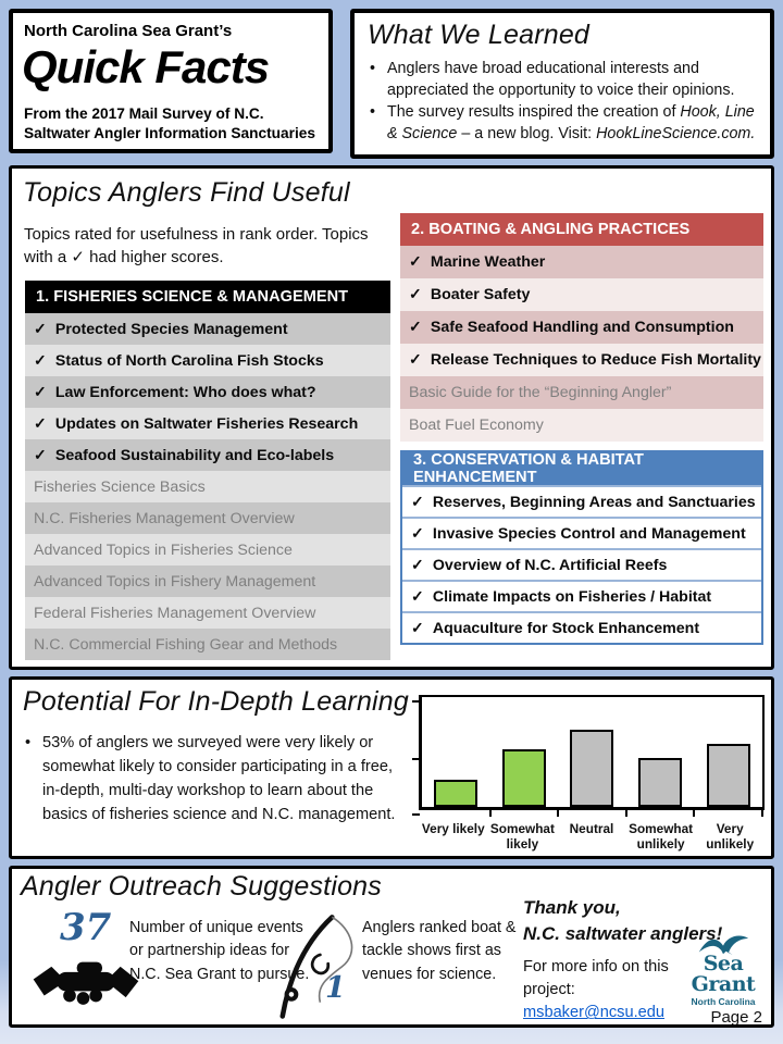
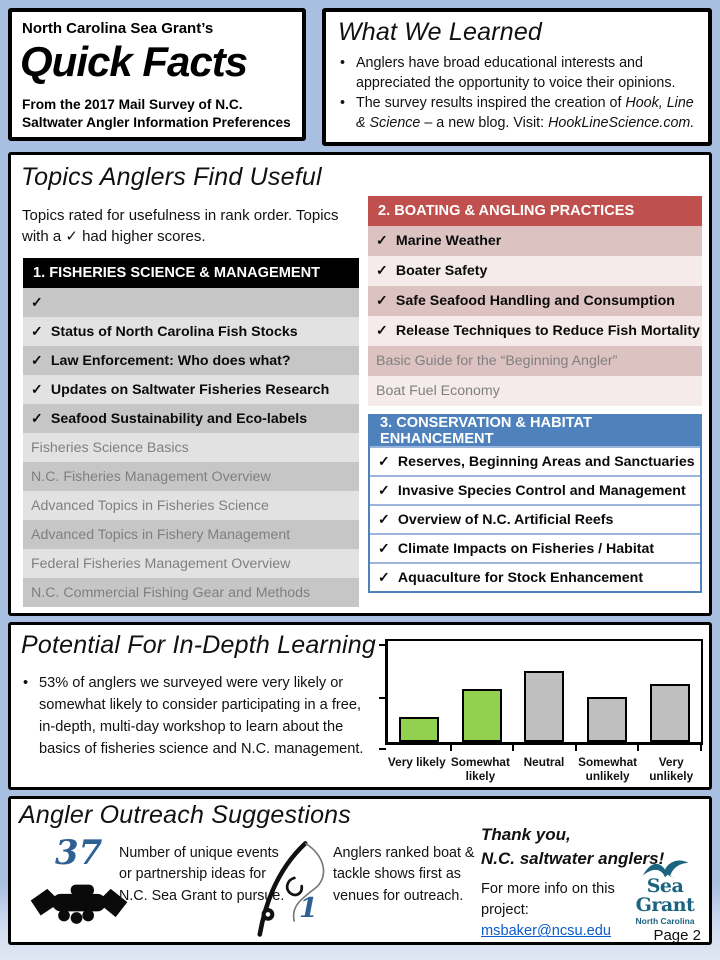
  North Carolina Sea Grant’s
  Quick Facts
- From the 2017 Mail Survey of N.C. Saltwater Angler Information Sanctuaries
+ From the 2017 Mail Survey of N.C. Saltwater Angler Information Preferences
  What We Learned
  Anglers have broad educational interests and appreciated the opportunity to voice their opinions.
  The survey results inspired the creation of Hook, Line & Science – a new blog. Visit: HookLineScience.com.
  Topics Anglers Find Useful
  Topics rated for usefulness in rank order. Topics with a ✓ had higher scores.
  1. FISHERIES SCIENCE & MANAGEMENT
  ✓
- Protected Species Management
  ✓
  Status of North Carolina Fish Stocks
  ✓
  Law Enforcement: Who does what?
  ✓
  Updates on Saltwater Fisheries Research
  ✓
  Seafood Sustainability and Eco-labels
  Fisheries Science Basics
  N.C. Fisheries Management Overview
  Advanced Topics in Fisheries Science
  Advanced Topics in Fishery Management
  Federal Fisheries Management Overview
  N.C. Commercial Fishing Gear and Methods
  2. BOATING & ANGLING PRACTICES
  ✓
  Marine Weather
  ✓
  Boater Safety
  ✓
  Safe Seafood Handling and Consumption
  ✓
  Release Techniques to Reduce Fish Mortality
  Basic Guide for the “Beginning Angler”
  Boat Fuel Economy
  3. CONSERVATION & HABITAT ENHANCEMENT
  ✓
  Reserves, Beginning Areas and Sanctuaries
  ✓
  Invasive Species Control and Management
  ✓
  Overview of N.C. Artificial Reefs
  ✓
  Climate Impacts on Fisheries / Habitat
  ✓
  Aquaculture for Stock Enhancement
  Potential For In-Depth Learning
  53% of anglers we surveyed were very likely or somewhat likely to consider participating in a free, in-depth, multi-day workshop to learn about the basics of fisheries science and N.C. management.
  Very likely
  Somewhat likely
  Neutral
  Somewhat unlikely
  Very unlikely
  Angler Outreach Suggestions
  37
  Number of unique events or partnership ideas for N.C. Sea Grant to purse.
  1
- Anglers ranked boat & tackle shows first as venues for science.
+ Anglers ranked boat & tackle shows first as venues for outreach.
  Thank you,
  N.C. saltwater anglers!
  For more info on this project:
  msbaker@ncsu.edu
  Sea Grant
  North Carolina
  Page 2
